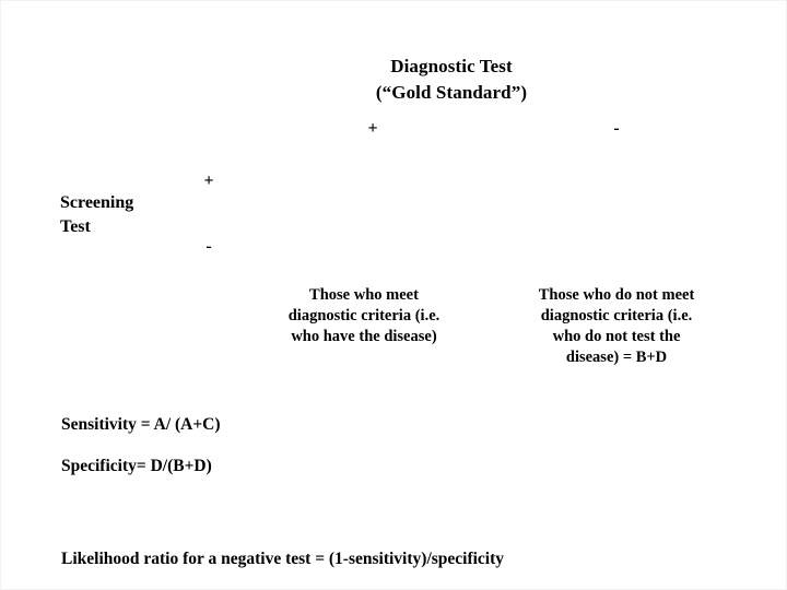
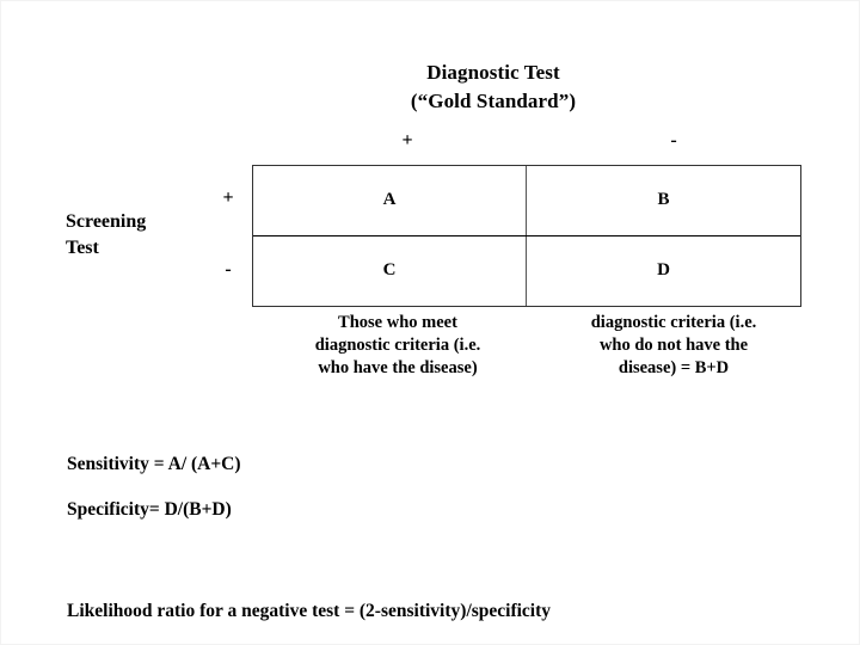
  Diagnostic Test
  (“Gold Standard”)
  +
  -
  Screening
  Test
  +
  -
+ A
+ B
+ C
+ D
  Those who meet
  diagnostic criteria (i.e.
  who have the disease)
- Those who do not meet
  diagnostic criteria (i.e.
- who do not test the
+ who do not have the
  disease) = B+D
  Sensitivity = A/ (A+C)
  Specificity= D/(B+D)
- Likelihood ratio for a negative test = (1-sensitivity)/specificity
+ Likelihood ratio for a negative test = (2-sensitivity)/specificity
